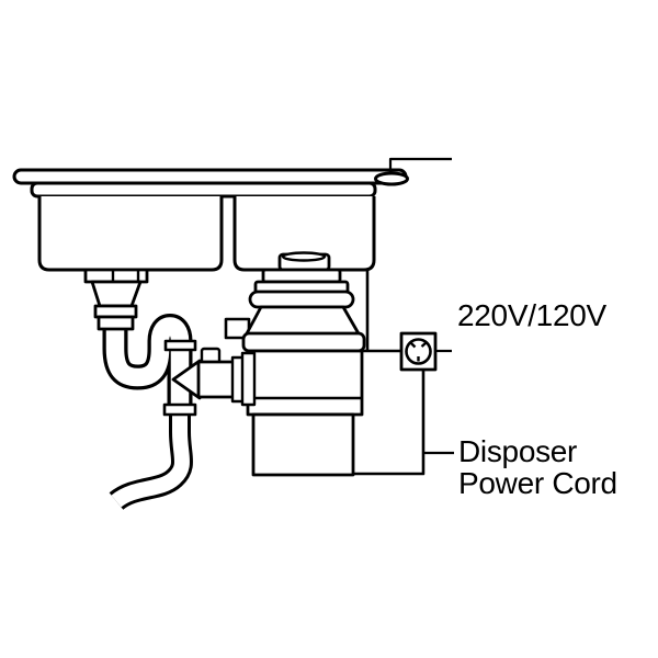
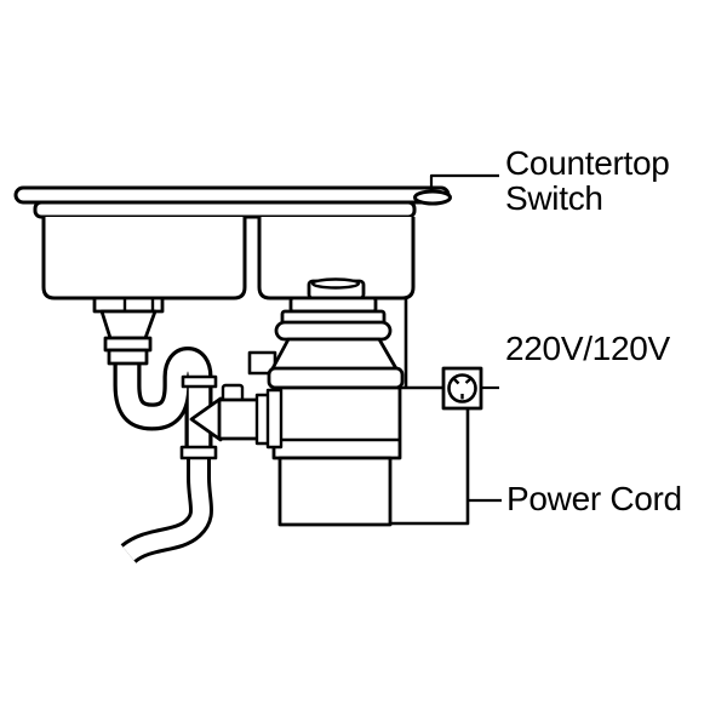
+ Countertop
+ Switch
  220V/120V
- Disposer
  Power Cord
